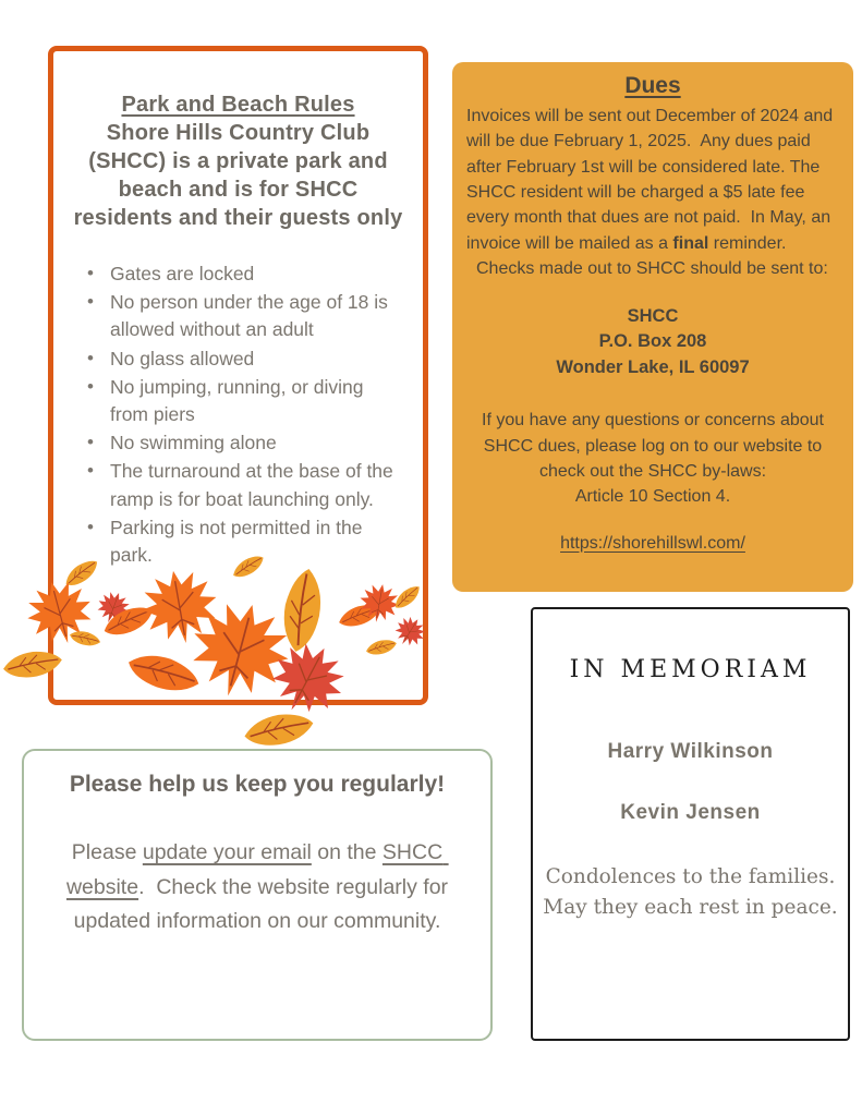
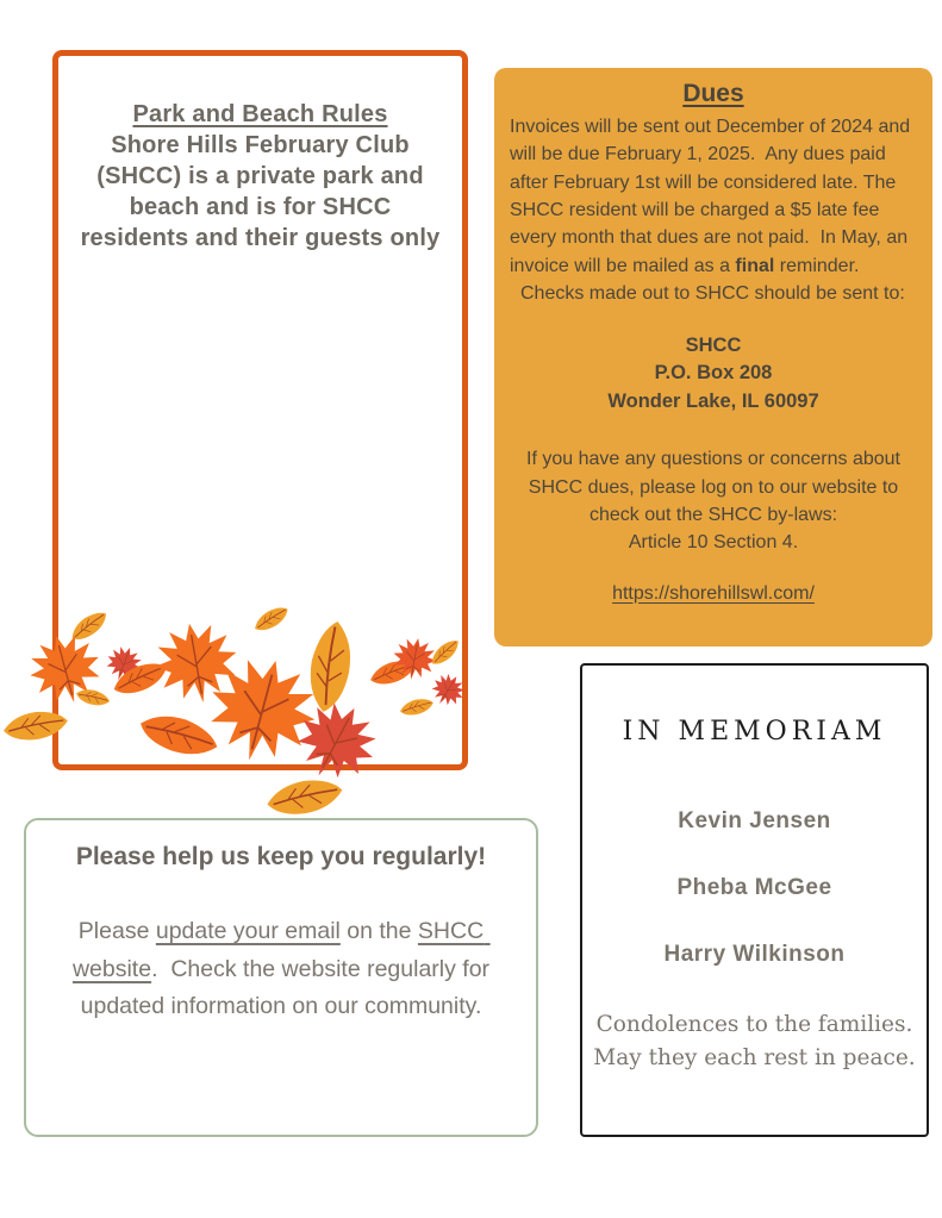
  Park and Beach Rules
- Shore Hills Country Club (SHCC) is a private park and beach and is for SHCC residents and their guests only
+ Shore Hills February Club (SHCC) is a private park and beach and is for SHCC residents and their guests only
- Gates are locked
- No person under the age of 18 is allowed without an adult
- No glass allowed
- No jumping, running, or diving from piers
- No swimming alone
- The turnaround at the base of the ramp is for boat launching only.
- Parking is not permitted in the park.
  Dues
  Invoices will be sent out December of 2024 and will be due February 1, 2025. Any dues paid after February 1st will be considered late. The SHCC resident will be charged a $5 late fee every month that dues are not paid. In May, an invoice will be mailed as a final reminder.
  Checks made out to SHCC should be sent to:
  SHCC
  P.O. Box 208
  Wonder Lake, IL 60097
  If you have any questions or concerns about SHCC dues, please log on to our website to check out the SHCC by-laws:
  Article 10 Section 4.
  https://shorehillswl.com/
  IN MEMORIAM
- Harry Wilkinson
+ Kevin Jensen
+ Pheba McGee
- Kevin Jensen
+ Harry Wilkinson
  Condolences to the families.
  May they each rest in peace.
  Please help us keep you regularly!
  Please update your email on the SHCC website. Check the website regularly for updated information on our community.
